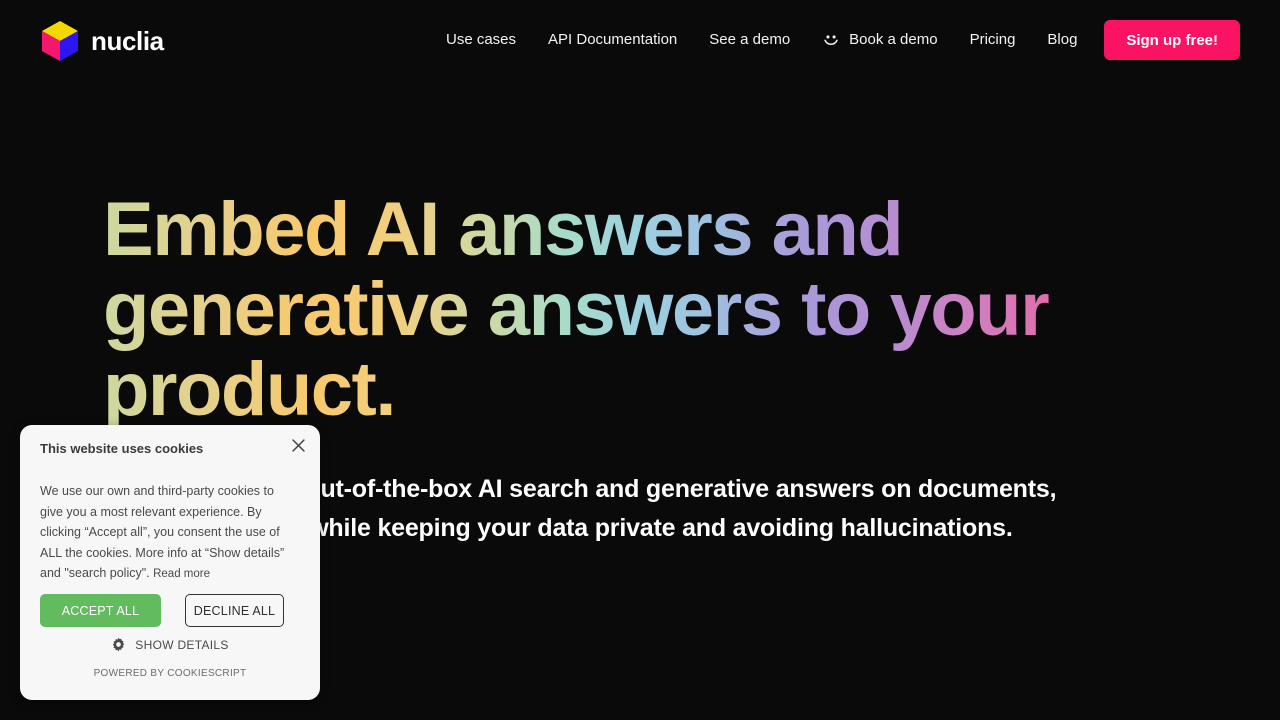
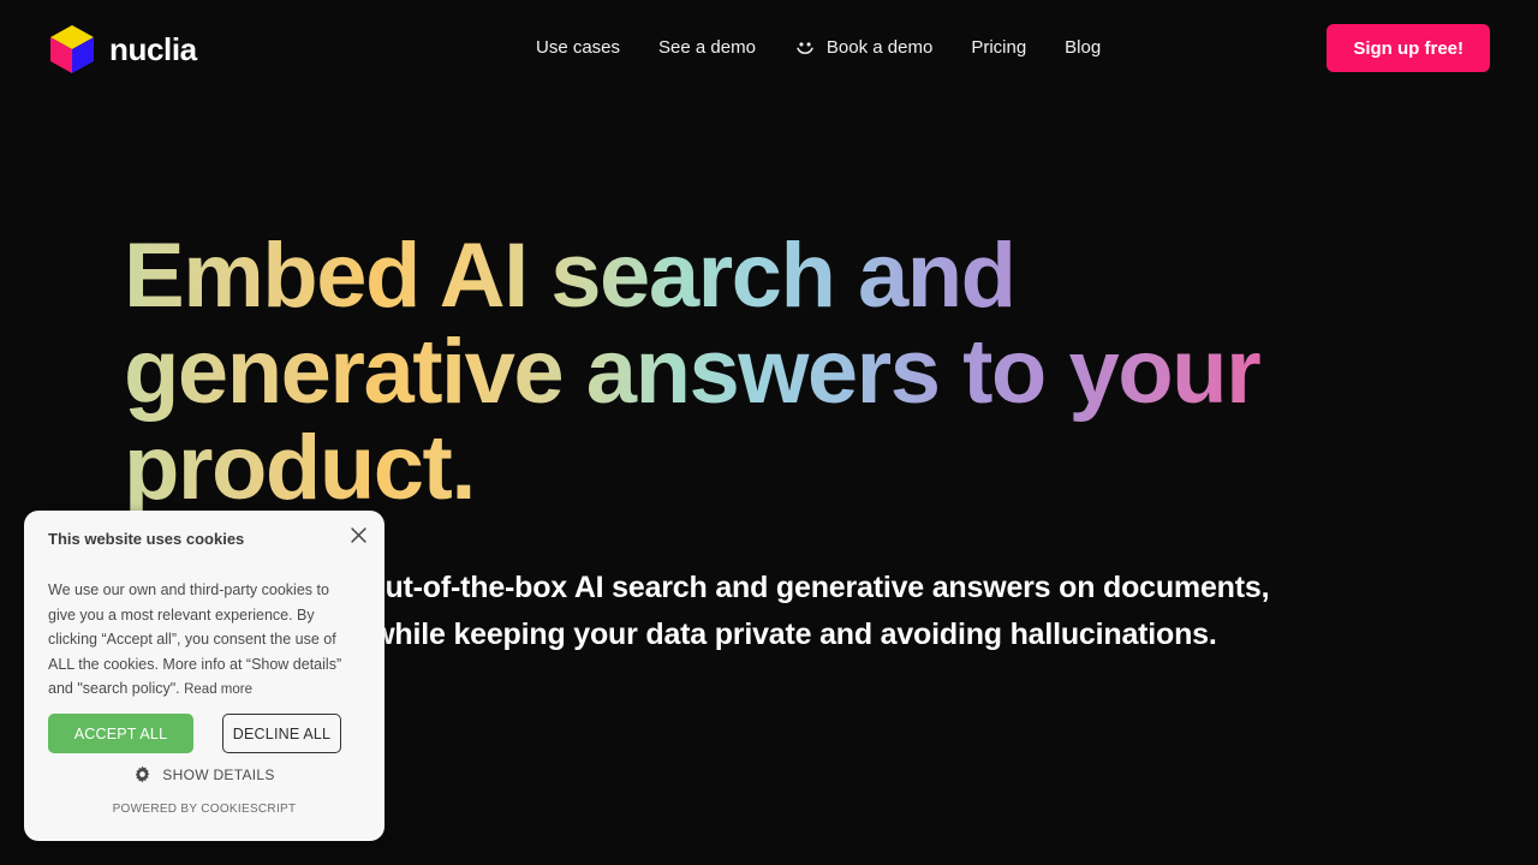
  nuclia
  Use cases
- API Documentation
  See a demo
  Book a demo
  Pricing
  Blog
  Sign up free!
- Embed AI answers and generative answers to your product.
+ Embed AI search and generative answers to your product.
  ut-of-the-box AI search and generative answers on documents, hile keeping your data private and avoiding hallucinations.
  This website uses cookies
  We use our own and third-party cookies to give you a most relevant experience. By clicking “Accept all”, you consent the use of ALL the cookies. More info at “Show details” and "search policy". Read more
  ACCEPT ALL
  DECLINE ALL
  SHOW DETAILS
  POWERED BY COOKIESCRIPT
